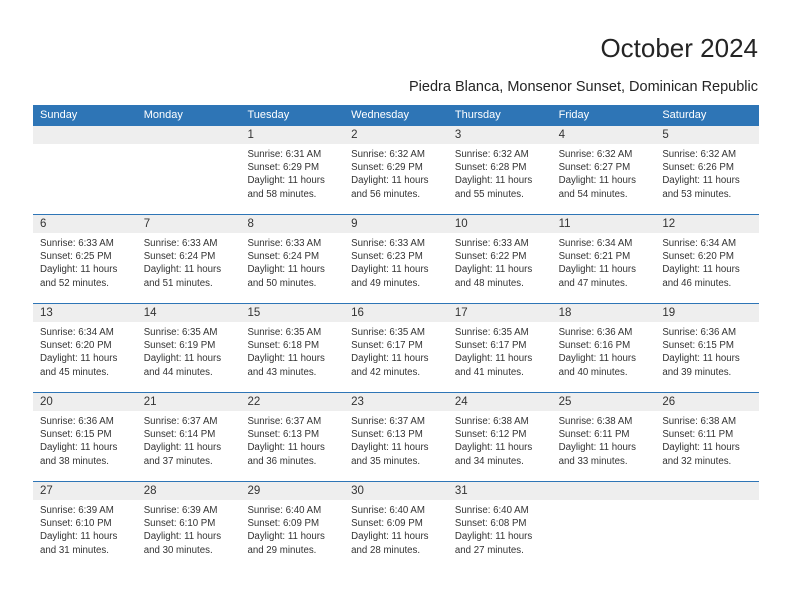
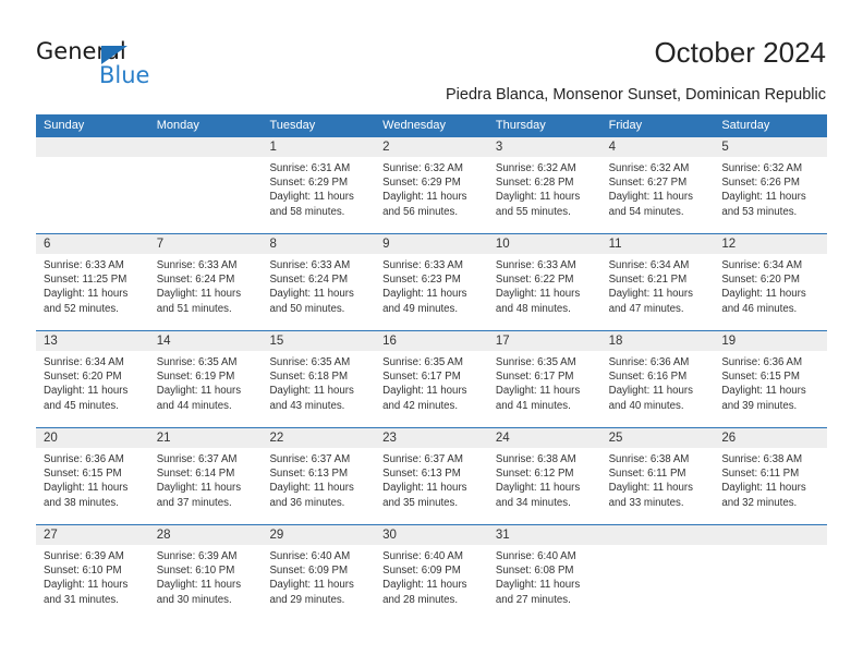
+ General
+ Blue
  October 2024
  Piedra Blanca, Monsenor Sunset, Dominican Republic
  Sunday
  Monday
  Tuesday
  Wednesday
  Thursday
  Friday
  Saturday
  1
  2
  3
  4
  5
  Sunrise: 6:31 AM
  Sunset: 6:29 PM
  Daylight: 11 hours
  and 58 minutes.
  Sunrise: 6:32 AM
  Sunset: 6:29 PM
  Daylight: 11 hours
  and 56 minutes.
  Sunrise: 6:32 AM
  Sunset: 6:28 PM
  Daylight: 11 hours
  and 55 minutes.
  Sunrise: 6:32 AM
  Sunset: 6:27 PM
  Daylight: 11 hours
  and 54 minutes.
  Sunrise: 6:32 AM
  Sunset: 6:26 PM
  Daylight: 11 hours
  and 53 minutes.
  6
  7
  8
  9
  10
  11
  12
  Sunrise: 6:33 AM
- Sunset: 6:25 PM
+ Sunset: 11:25 PM
  Daylight: 11 hours
  and 52 minutes.
  Sunrise: 6:33 AM
  Sunset: 6:24 PM
  Daylight: 11 hours
  and 51 minutes.
  Sunrise: 6:33 AM
  Sunset: 6:24 PM
  Daylight: 11 hours
  and 50 minutes.
  Sunrise: 6:33 AM
  Sunset: 6:23 PM
  Daylight: 11 hours
  and 49 minutes.
  Sunrise: 6:33 AM
  Sunset: 6:22 PM
  Daylight: 11 hours
  and 48 minutes.
  Sunrise: 6:34 AM
  Sunset: 6:21 PM
  Daylight: 11 hours
  and 47 minutes.
  Sunrise: 6:34 AM
  Sunset: 6:20 PM
  Daylight: 11 hours
  and 46 minutes.
  13
  14
  15
  16
  17
  18
  19
  Sunrise: 6:34 AM
  Sunset: 6:20 PM
  Daylight: 11 hours
  and 45 minutes.
  Sunrise: 6:35 AM
  Sunset: 6:19 PM
  Daylight: 11 hours
  and 44 minutes.
  Sunrise: 6:35 AM
  Sunset: 6:18 PM
  Daylight: 11 hours
  and 43 minutes.
  Sunrise: 6:35 AM
  Sunset: 6:17 PM
  Daylight: 11 hours
  and 42 minutes.
  Sunrise: 6:35 AM
  Sunset: 6:17 PM
  Daylight: 11 hours
  and 41 minutes.
  Sunrise: 6:36 AM
  Sunset: 6:16 PM
  Daylight: 11 hours
  and 40 minutes.
  Sunrise: 6:36 AM
  Sunset: 6:15 PM
  Daylight: 11 hours
  and 39 minutes.
  20
  21
  22
  23
  24
  25
  26
  Sunrise: 6:36 AM
  Sunset: 6:15 PM
  Daylight: 11 hours
  and 38 minutes.
  Sunrise: 6:37 AM
  Sunset: 6:14 PM
  Daylight: 11 hours
  and 37 minutes.
  Sunrise: 6:37 AM
  Sunset: 6:13 PM
  Daylight: 11 hours
  and 36 minutes.
  Sunrise: 6:37 AM
  Sunset: 6:13 PM
  Daylight: 11 hours
  and 35 minutes.
  Sunrise: 6:38 AM
  Sunset: 6:12 PM
  Daylight: 11 hours
  and 34 minutes.
  Sunrise: 6:38 AM
  Sunset: 6:11 PM
  Daylight: 11 hours
  and 33 minutes.
  Sunrise: 6:38 AM
  Sunset: 6:11 PM
  Daylight: 11 hours
  and 32 minutes.
  27
  28
  29
  30
  31
  Sunrise: 6:39 AM
  Sunset: 6:10 PM
  Daylight: 11 hours
  and 31 minutes.
  Sunrise: 6:39 AM
  Sunset: 6:10 PM
  Daylight: 11 hours
  and 30 minutes.
  Sunrise: 6:40 AM
  Sunset: 6:09 PM
  Daylight: 11 hours
  and 29 minutes.
  Sunrise: 6:40 AM
  Sunset: 6:09 PM
  Daylight: 11 hours
  and 28 minutes.
  Sunrise: 6:40 AM
  Sunset: 6:08 PM
  Daylight: 11 hours
  and 27 minutes.
